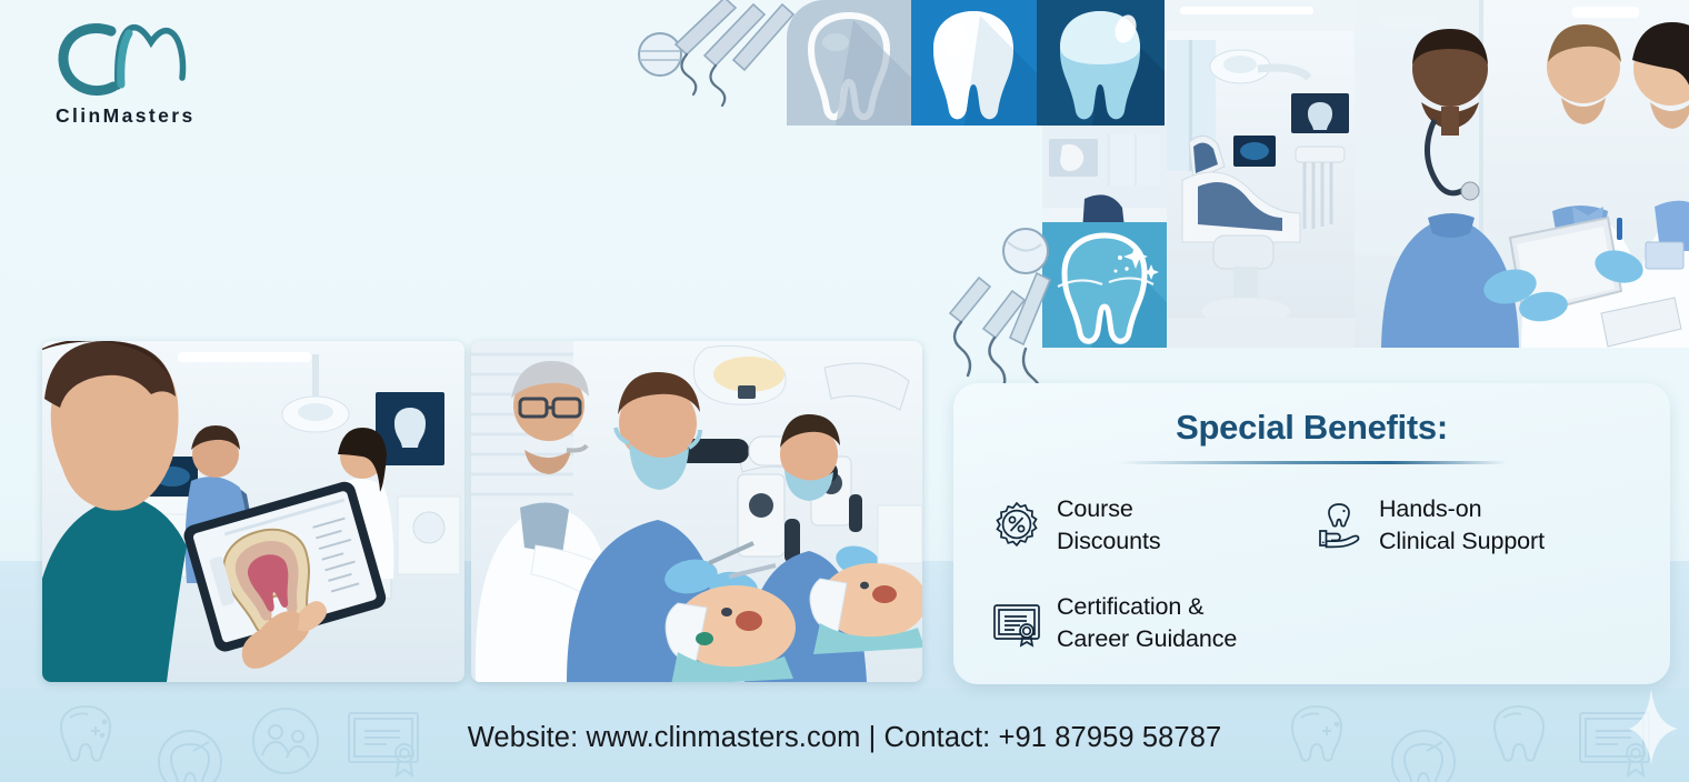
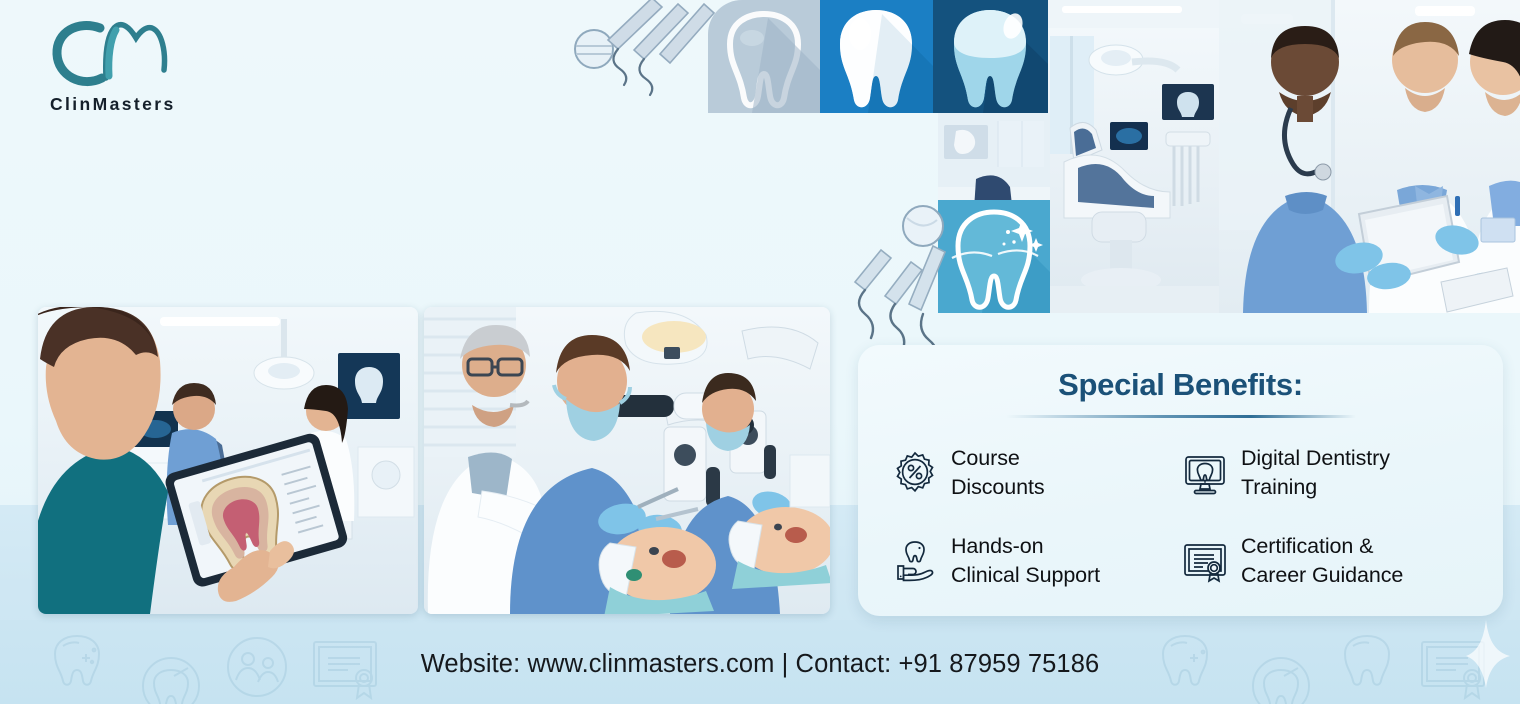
  ClinMasters
  Special Benefits:
  Course
  Discounts
+ Digital Dentistry
+ Training
  Hands-on
  Clinical Support
  Certification &
  Career Guidance
- Website: www.clinmasters.com | Contact: +91 87959 58787
+ Website: www.clinmasters.com | Contact: +91 87959 75186
